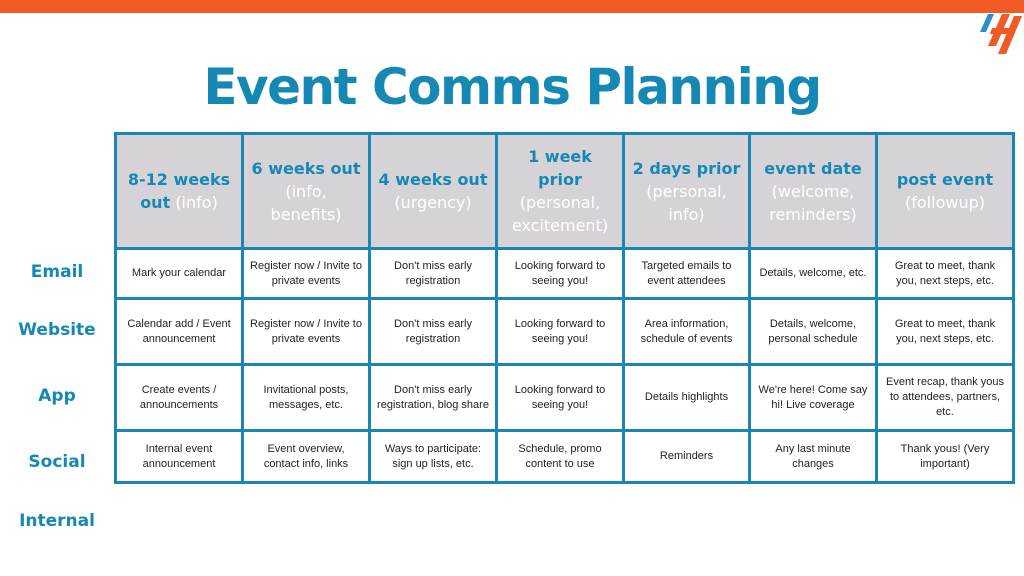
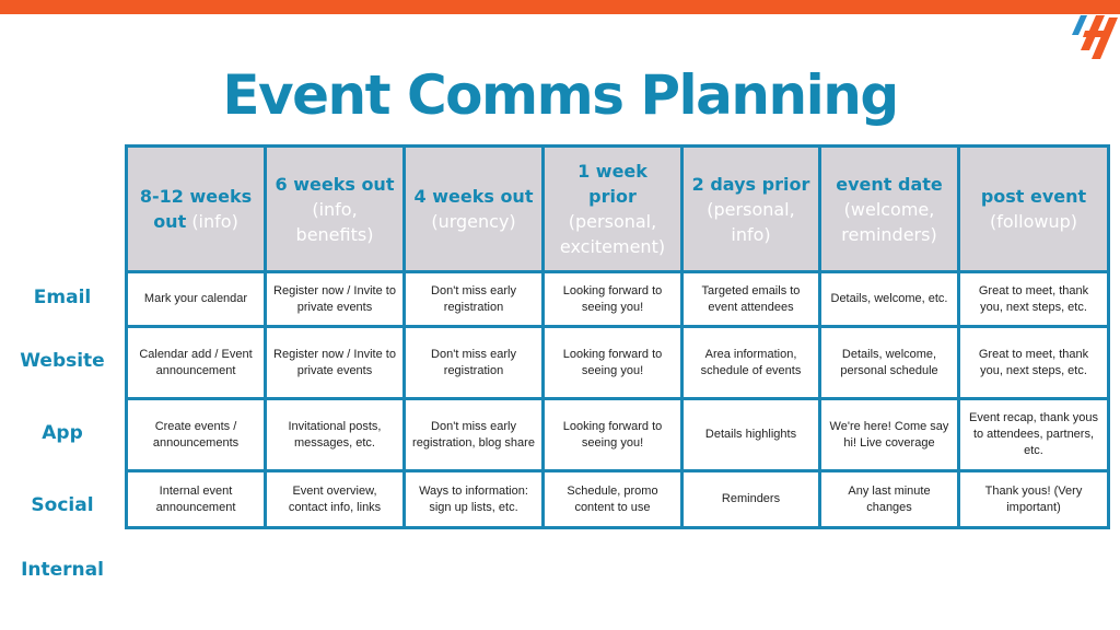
  Event Comms Planning
  Email
  Website
  App
  Social
  Internal
  8-12 weeks out (info)	6 weeks out(info, benefits)	4 weeks out(urgency)	1 week prior(personal, excitement)	2 days prior(personal, info)	event date(welcome, reminders)	post event(followup)
  Mark your calendar	Register now / Invite to private events	Don't miss early registration	Looking forward to seeing you!	Targeted emails to event attendees	Details, welcome, etc.	Great to meet, thank you, next steps, etc.
  Calendar add / Event announcement	Register now / Invite to private events	Don't miss early registration	Looking forward to seeing you!	Area information, schedule of events	Details, welcome, personal schedule	Great to meet, thank you, next steps, etc.
  Create events / announcements	Invitational posts, messages, etc.	Don't miss early registration, blog share	Looking forward to seeing you!	Details highlights	We're here! Come say hi! Live coverage	Event recap, thank yous to attendees, partners, etc.
- Internal event announcement	Event overview, contact info, links	Ways to participate: sign up lists, etc.	Schedule, promo content to use	Reminders	Any last minute changes	Thank yous! (Very important)
+ Internal event announcement	Event overview, contact info, links	Ways to information: sign up lists, etc.	Schedule, promo content to use	Reminders	Any last minute changes	Thank yous! (Very important)
